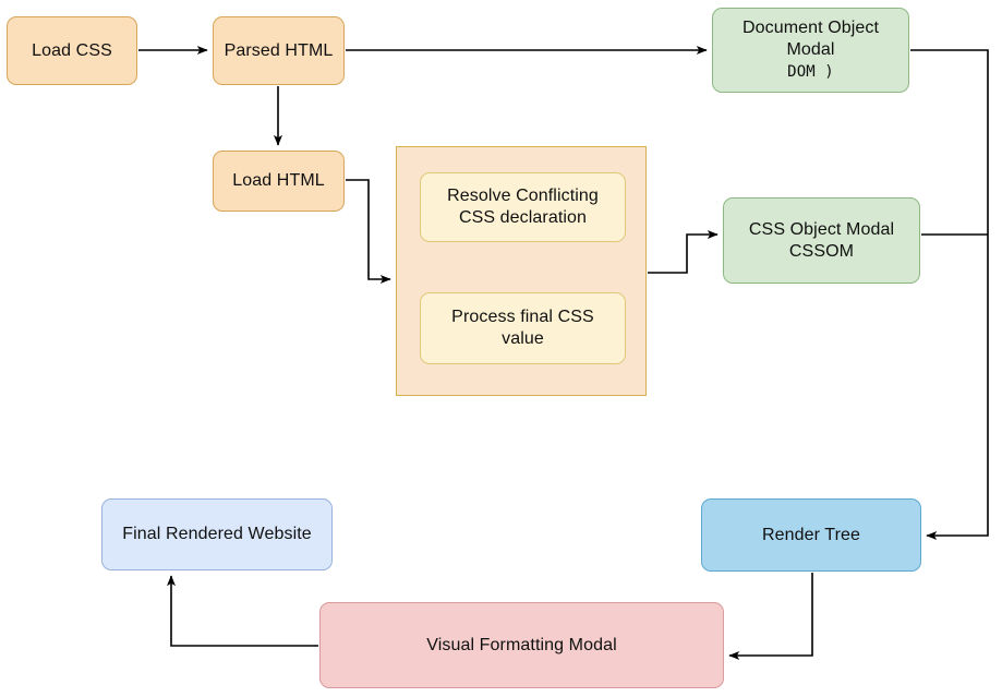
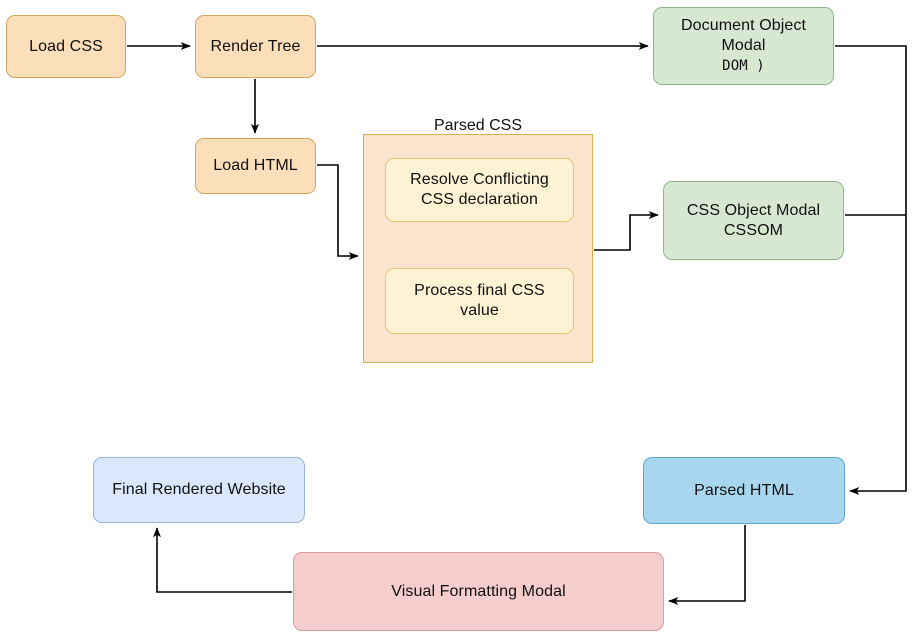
+ Parsed CSS
  Load CSS
- Parsed HTML
+ Render Tree
  Document Object
  Modal
  DOM )
  Load HTML
  Resolve Conflicting
  CSS declaration
  Process final CSS
  value
  CSS Object Modal
  CSSOM
  Final Rendered Website
- Render Tree
+ Parsed HTML
  Visual Formatting Modal
